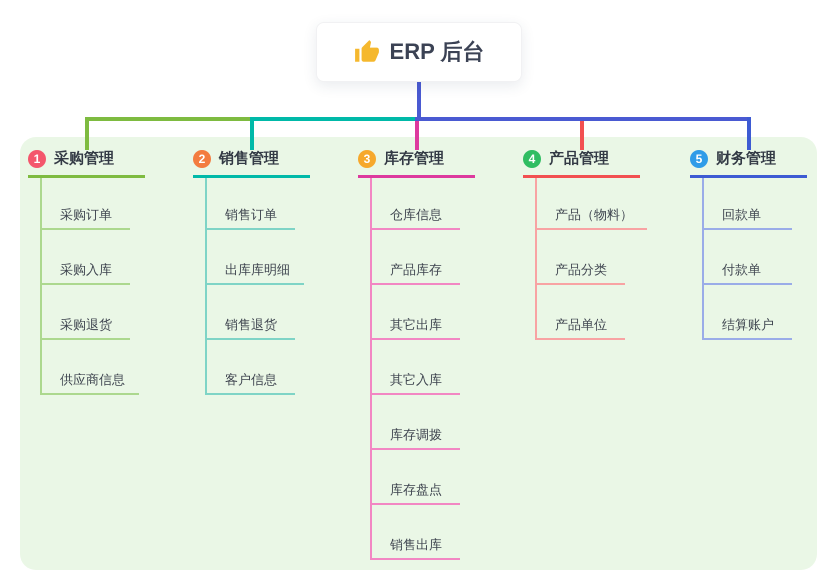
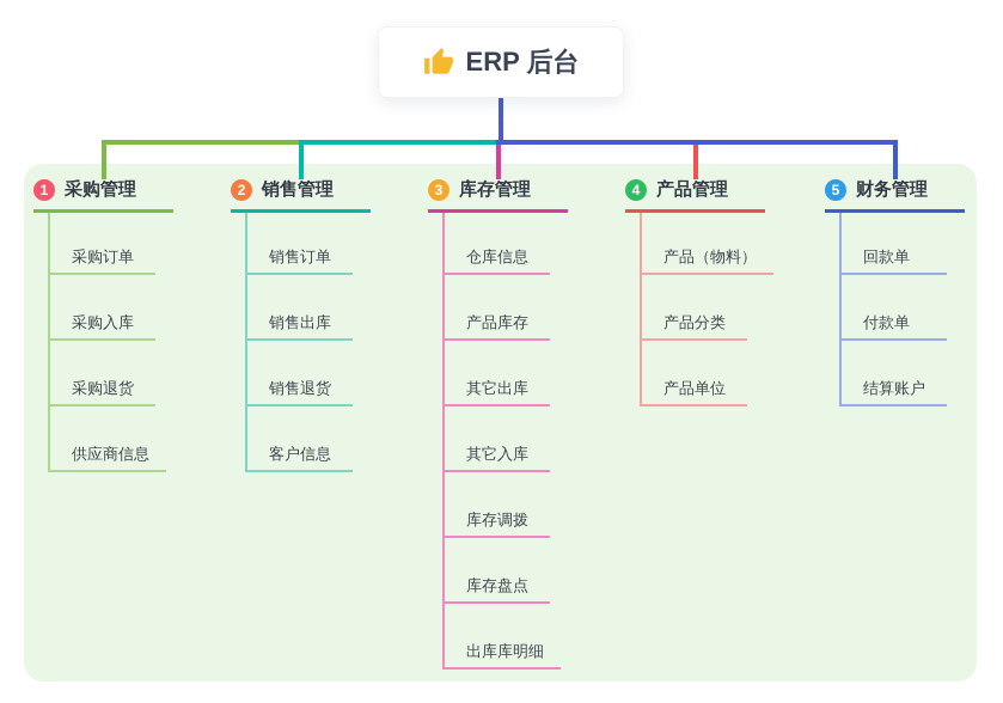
  ERP 后台
  1
  采购管理
  采购订单
  采购入库
  采购退货
  供应商信息
  2
  销售管理
  销售订单
- 出库库明细
+ 销售出库
  销售退货
  客户信息
  3
  库存管理
  仓库信息
  产品库存
  其它出库
  其它入库
  库存调拨
  库存盘点
- 销售出库
+ 出库库明细
  4
  产品管理
  产品（物料）
  产品分类
  产品单位
  5
  财务管理
  回款单
  付款单
  结算账户
